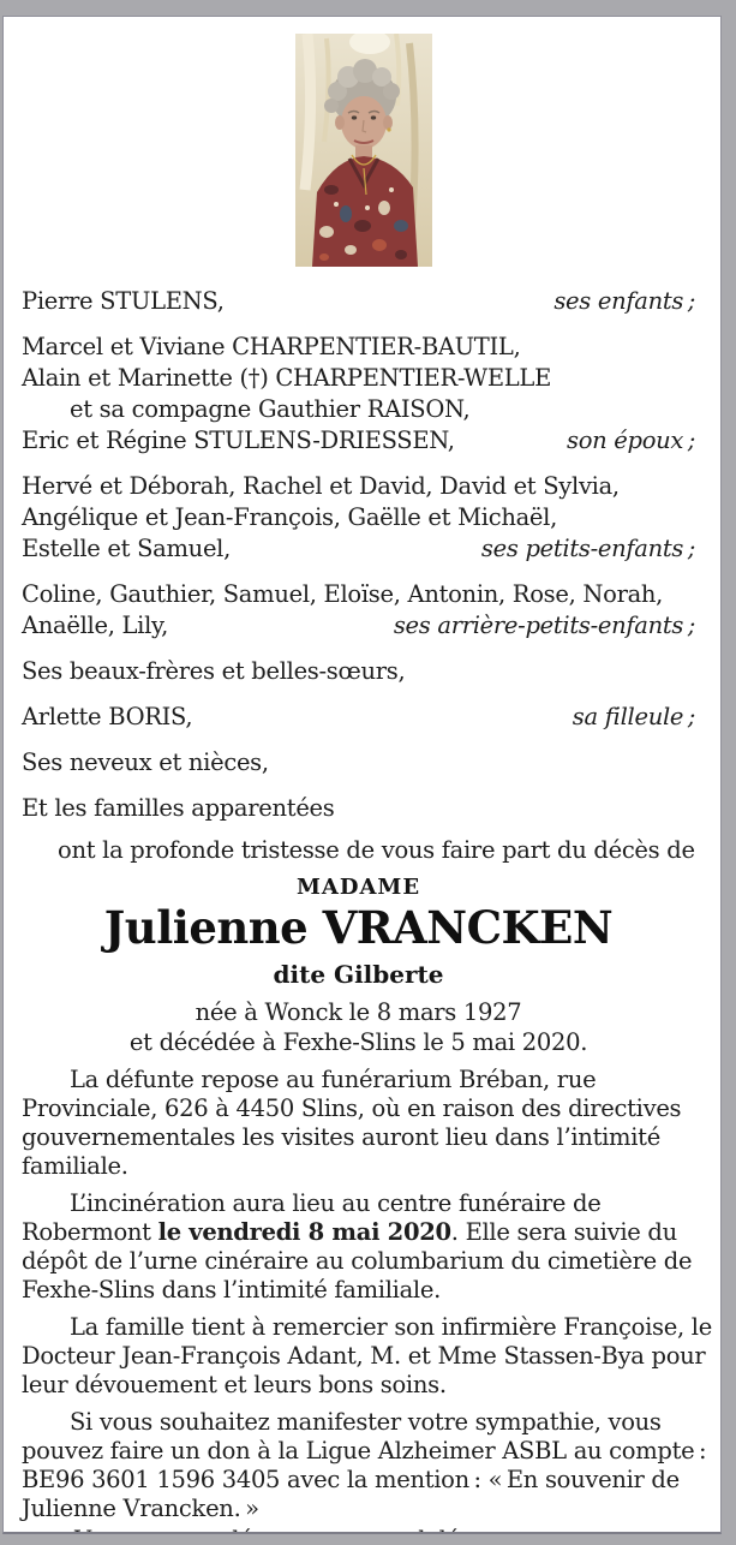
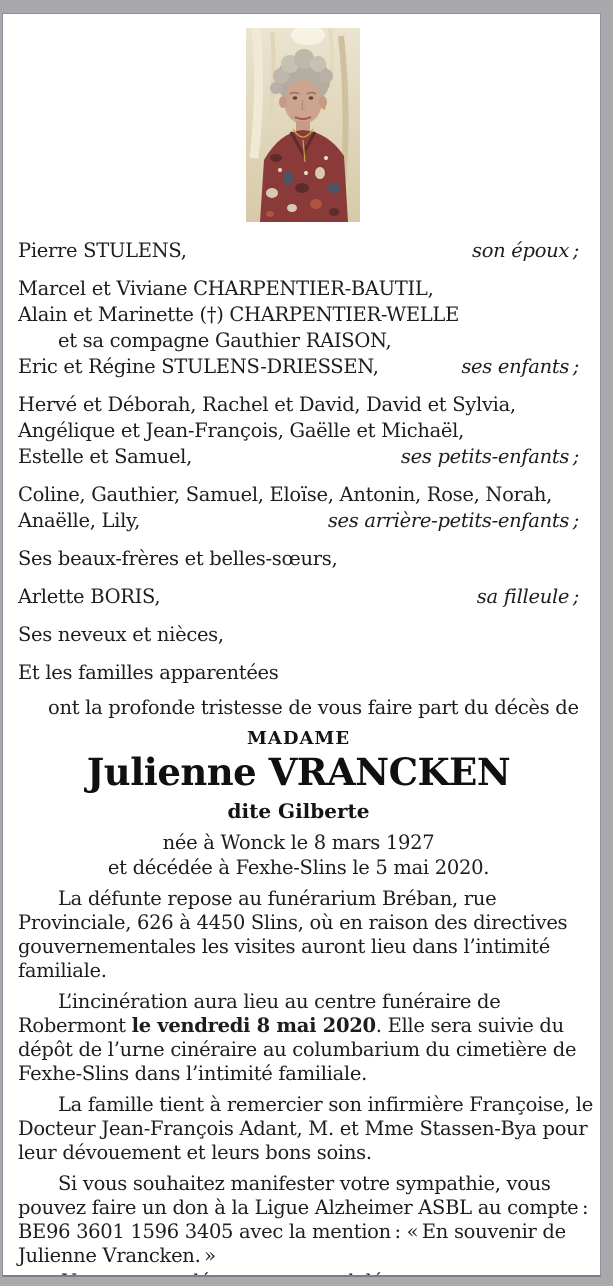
  Pierre STULENS,
- ses enfants ;
+ son époux ;
  Marcel et Viviane CHARPENTIER-BAUTIL,
  Alain et Marinette (†) CHARPENTIER-WELLE
  et sa compagne Gauthier RAISON,
  Eric et Régine STULENS-DRIESSEN,
- son époux ;
+ ses enfants ;
  Hervé et Déborah, Rachel et David, David et Sylvia,
  Angélique et Jean-François, Gaëlle et Michaël,
  Estelle et Samuel,
  ses petits-enfants ;
  Coline, Gauthier, Samuel, Eloïse, Antonin, Rose, Norah,
  Anaëlle, Lily,
  ses arrière-petits-enfants ;
  Ses beaux-frères et belles-sœurs,
  Arlette BORIS,
  sa filleule ;
  Ses neveux et nièces,
  Et les familles apparentées
  ont la profonde tristesse de vous faire part du décès de
  MADAME
  Julienne VRANCKEN
  dite Gilberte
  née à Wonck le 8 mars 1927
  et décédée à Fexhe-Slins le 5 mai 2020.
  La défunte repose au funérarium Bréban, rue
  Provinciale, 626 à 4450 Slins, où en raison des directives
  gouvernementales les visites auront lieu dans l’intimité
  familiale.
  L’incinération aura lieu au centre funéraire de
  Robermont le vendredi 8 mai 2020. Elle sera suivie du
  dépôt de l’urne cinéraire au columbarium du cimetière de
  Fexhe-Slins dans l’intimité familiale.
  La famille tient à remercier son infirmière Françoise, le
  Docteur Jean-François Adant, M. et Mme Stassen-Bya pour
  leur dévouement et leurs bons soins.
  Si vous souhaitez manifester votre sympathie, vous
  pouvez faire un don à la Ligue Alzheimer ASBL au compte :
  BE96 3601 1596 3405 avec la mention : « En souvenir de
  Julienne Vrancken. »
